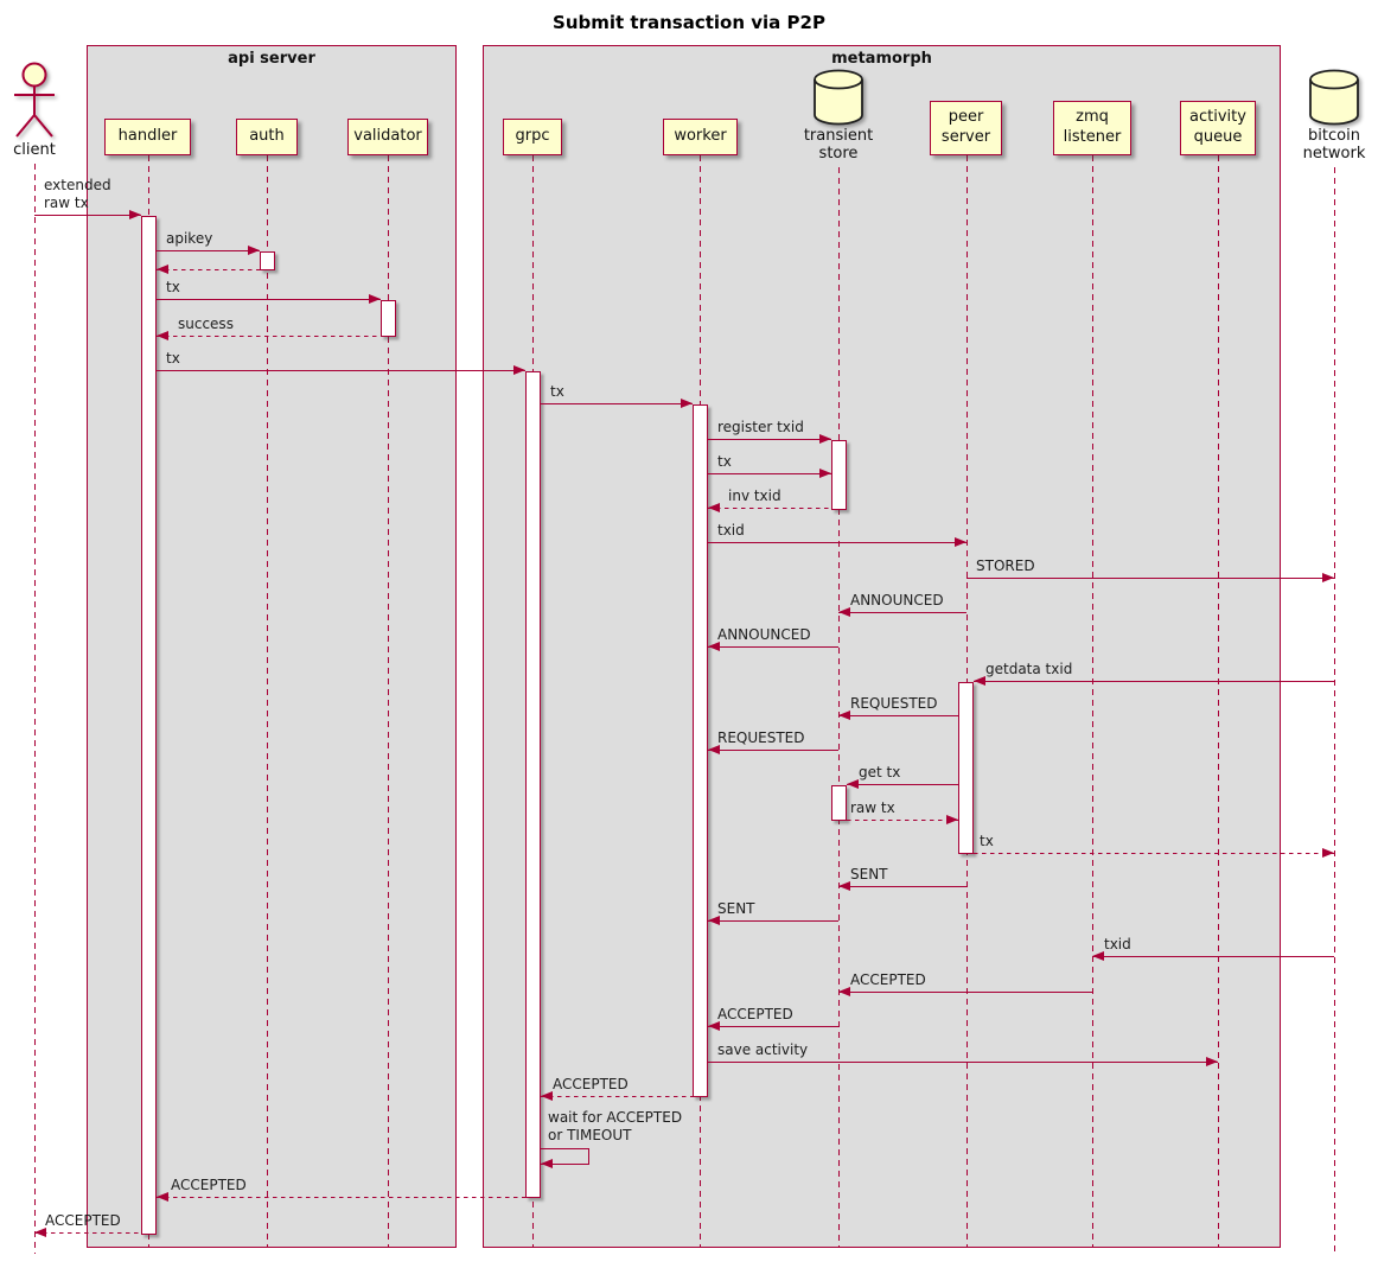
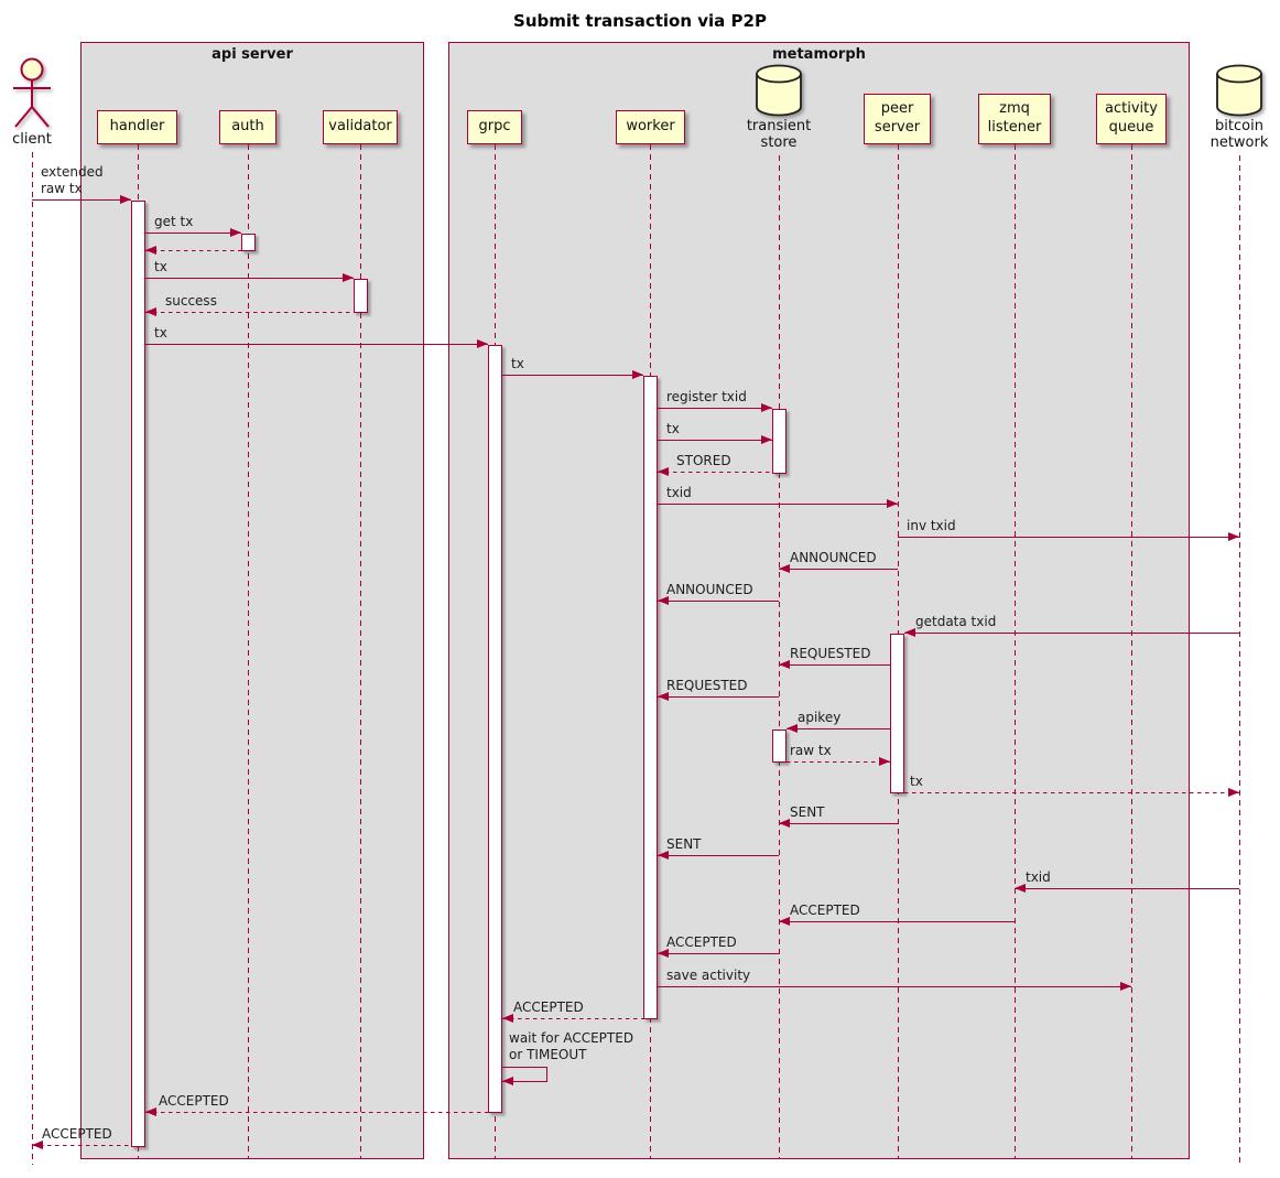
  Submit transaction via P2P
  api server
  metamorph
  client
  handler
  auth
  validator
  grpc
  worker
  transient
  store
  peer
  server
  zmq
  listener
  activity
  queue
  bitcoin
  network
  extended
  raw tx
- apikey
+ get tx
  tx
  success
  tx
  tx
  register txid
  tx
- inv txid
+ STORED
  txid
- STORED
+ inv txid
  ANNOUNCED
  ANNOUNCED
  getdata txid
  REQUESTED
  REQUESTED
- get tx
+ apikey
  raw tx
  tx
  SENT
  SENT
  txid
  ACCEPTED
  ACCEPTED
  save activity
  ACCEPTED
  wait for ACCEPTED
  or TIMEOUT
  ACCEPTED
  ACCEPTED
